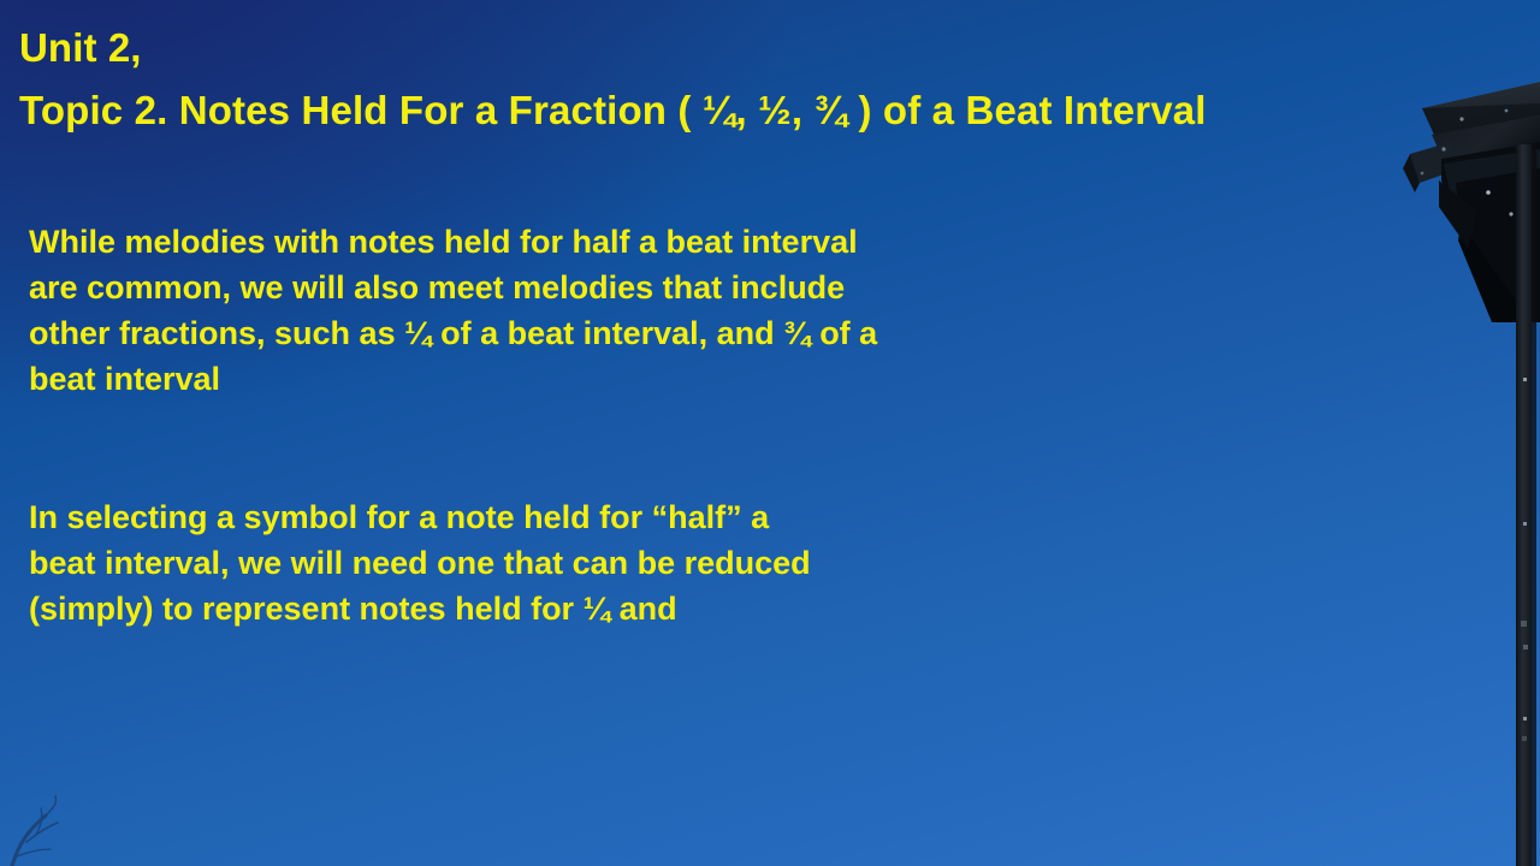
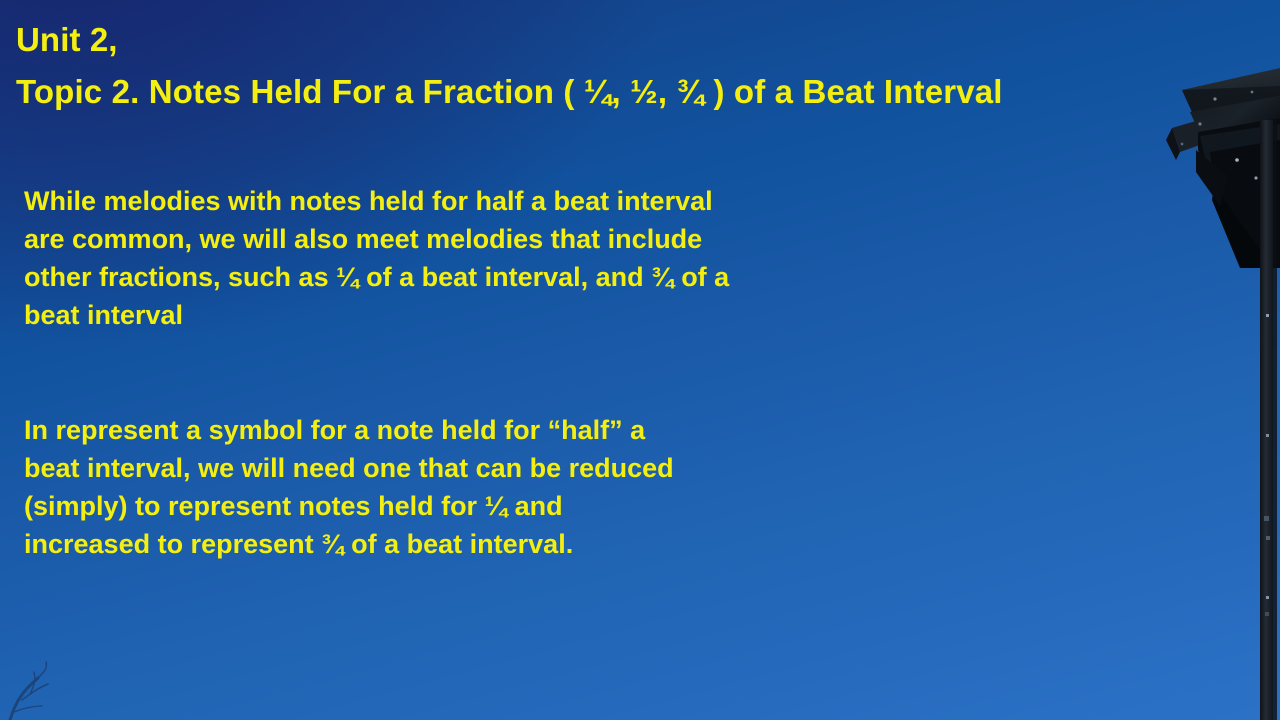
  Unit 2,
  Topic 2. Notes Held For a Fraction ( ¼, ½, ¾ ) of a Beat Interval
  While melodies with notes held for half a beat interval
  are common, we will also meet melodies that include
  other fractions, such as ¼ of a beat interval, and ¾ of a
  beat interval
- In selecting a symbol for a note held for “half” a
+ In represent a symbol for a note held for “half” a
  beat interval, we will need one that can be reduced
  (simply) to represent notes held for ¼ and
+ increased to represent ¾ of a beat interval.
